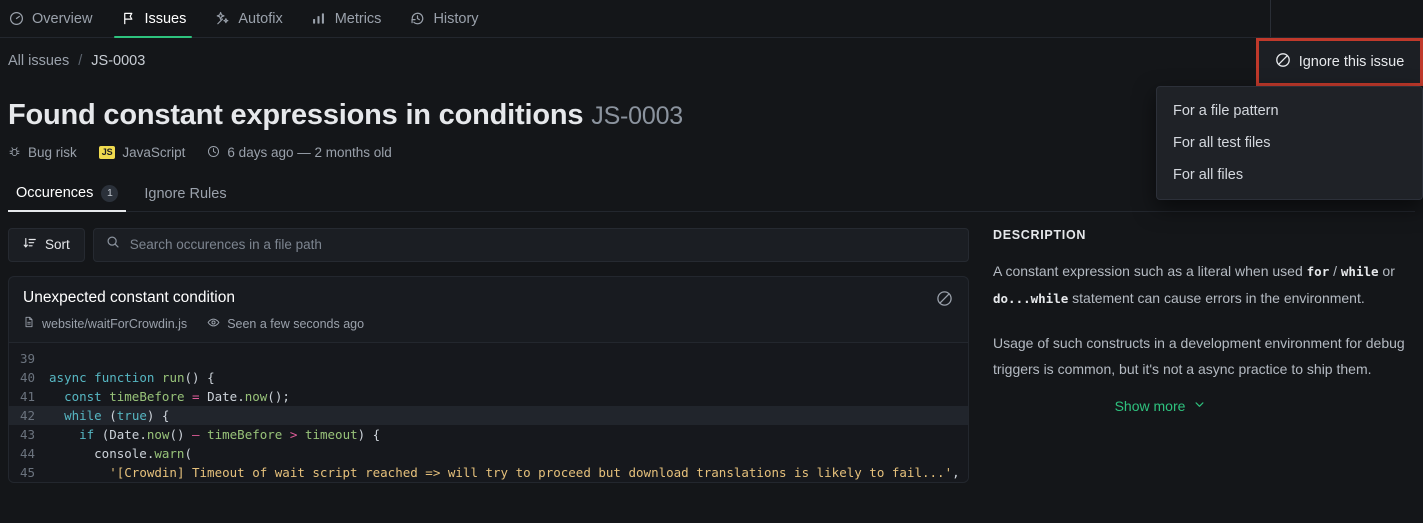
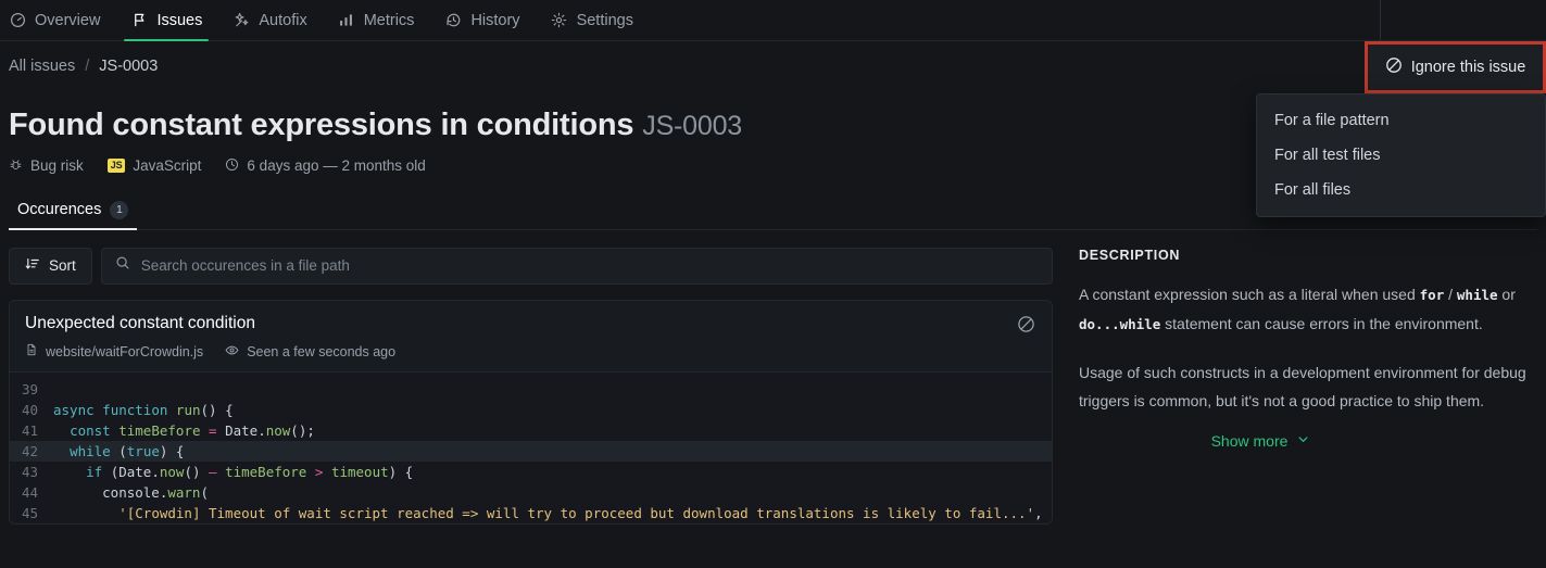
  Overview
  Issues
  Autofix
  Metrics
  History
+ Settings
  All issues
  /
  JS-0003
  Ignore this issue
  For a file pattern
  For all test files
  For all files
  Found constant expressions in conditions JS-0003
  Bug risk
  JS
  JavaScript
  6 days ago — 2 months old
  Occurences
  1
- Ignore Rules
  Sort
  Search occurences in a file path
  Unexpected constant condition
  website/waitForCrowdin.js
  Seen a few seconds ago
  39
  40
  async function run() {
  41
  const timeBefore = Date.now();
  42
  while (true) {
  43
  if (Date.now() — timeBefore > timeout) {
  44
  console.warn(
  45
  '[Crowdin] Timeout of wait script reached => will try to proceed but download translations is likely to fail...',
  DESCRIPTION
  A constant expression such as a literal when used for / while or do...while statement can cause errors in the environment.
- Usage of such constructs in a development environment for debug triggers is common, but it's not a async practice to ship them.
+ Usage of such constructs in a development environment for debug triggers is common, but it's not a good practice to ship them.
  Show more
